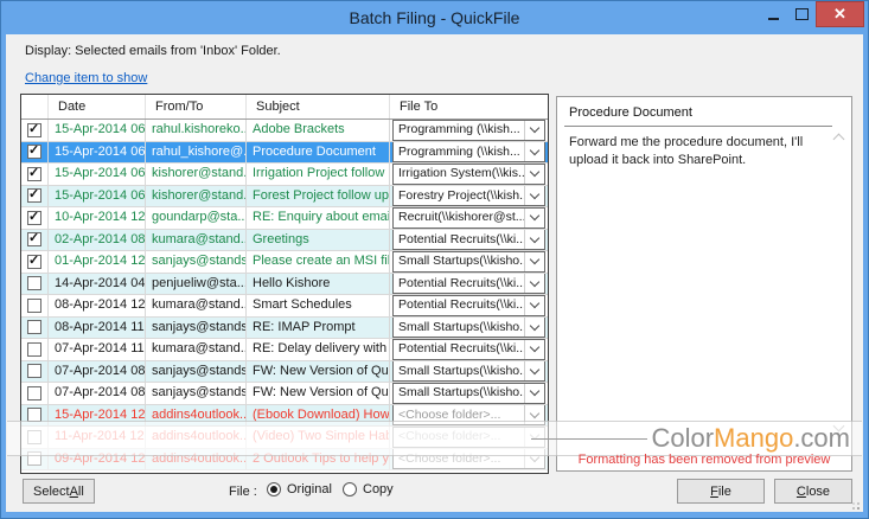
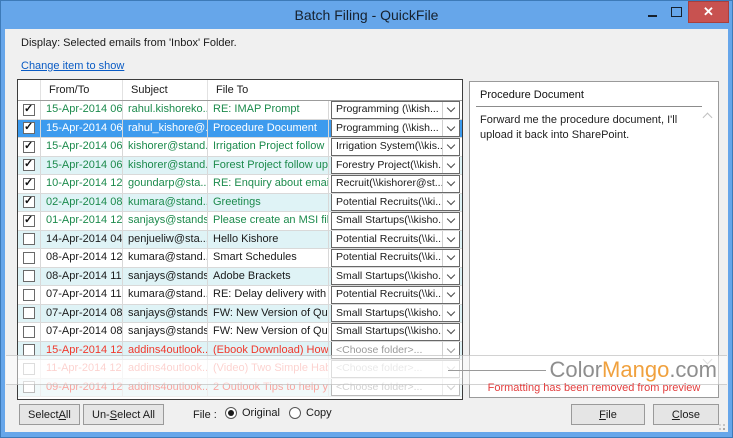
  Batch Filing - QuickFile
  ✕
  Display: Selected emails from 'Inbox' Folder.
  Change item to show
- Date
  From/To
  Subject
  File To
  15-Apr-2014 06
  rahul.kishoreko..
- Adobe Brackets
+ RE: IMAP Prompt
  Programming (\\kish...
  15-Apr-2014 06
  rahul_kishore@.
  Procedure Document
  Programming (\\kish...
  15-Apr-2014 06
  kishorer@stand.
  Irrigation Project follow
  Irrigation System(\\kis..
  15-Apr-2014 06
  kishorer@stand.
  Forest Project follow up
  Forestry Project(\\kish.
  10-Apr-2014 12
  goundarp@sta...
  RE: Enquiry about emai
  Recruit(\\kishorer@st..
  02-Apr-2014 08
  kumara@stand..
  Greetings
  Potential Recruits(\\ki..
  01-Apr-2014 12
  sanjays@stands
  Please create an MSI fil
  Small Startups(\\kisho.
  14-Apr-2014 04
  penjueliw@sta...
  Hello Kishore
  Potential Recruits(\\ki..
  08-Apr-2014 12
  kumara@stand..
  Smart Schedules
  Potential Recruits(\\ki..
  08-Apr-2014 11
  sanjays@stands
- RE: IMAP Prompt
+ Adobe Brackets
  Small Startups(\\kisho.
  07-Apr-2014 11
  kumara@stand..
  RE: Delay delivery with
  Potential Recruits(\\ki..
  07-Apr-2014 08
  sanjays@stands
  FW: New Version of Qui
  Small Startups(\\kisho.
  07-Apr-2014 08
  sanjays@stands
  FW: New Version of Qui
  Small Startups(\\kisho.
  15-Apr-2014 12
  addins4outlook..
  (Ebook Download) How
  <Choose folder>...
  11-Apr-2014 12
  addins4outlook..
  (Video) Two Simple Hab
  09-Apr-2014 12
  addins4outlook..
  2 Outlook Tips to help y
  <Choose folder>...
  Procedure Document
  Forward me the procedure document, I'll upload it back into SharePoint.
  Formatting has been removed from preview
  ColorMango.com
  Select
  A
  ll
+ Un-
+ S
+ elect All
  File :
  Original
  Copy
  F
  ile
  C
  lose
